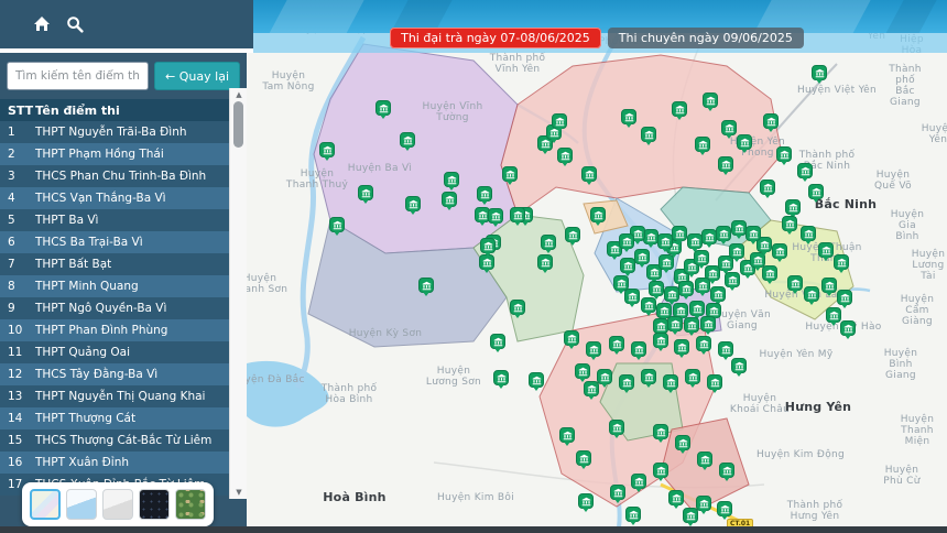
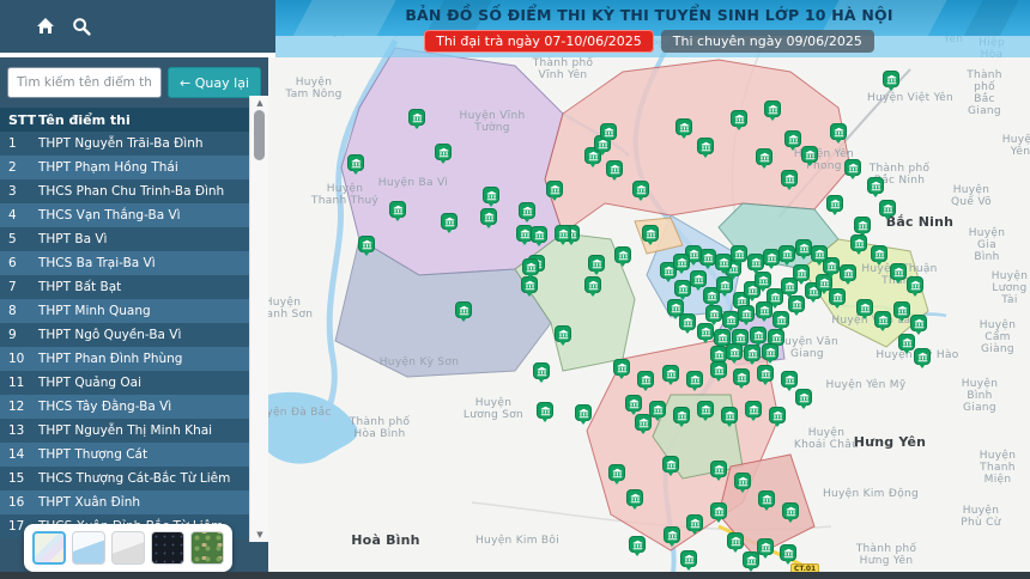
  Huyện
  Tam Nông
  Thành phố
  Vĩnh Yên
  Huyện Vĩnh
  Tường
  Huyện Ba Vì
  Huyện
  Thanh Thuỷ
  Huyện
  anh Sơn
  Huyện Việt Yên
  Thành phố
  Bắc Giang
  Huyệ Yên
  Hện Yên
  hong
  Thành phố
  ắc Ninh
  Huyện Quế Võ
  Bắc Ninh
  Huyện Gia Bình
  Huyệhuận
  Huyện
  Lương Tài
  Huyện Cẩm
  Giàng
  uyện Văn
  Giang
  Huyệ Hào
  Huyện Yên Mỹ
  Huyện Bình
  Giang
  Huyện Kỳ Sơn
  Huyện
  Lương Sơn
  Thành phố
  Hòa Bình
  yện Đà Bắc
  Huyện
  Khoái Châu
  Hưng Yên
  Huyện
  Thanh Miện
  Huyện Kim Động
  Huyện Phù Cừ
  Hoà Bình
  Huyện Kim Bôi
  Thành phố
  Hưng Yên
+ BẢN ĐỒ SỐ ĐIỂM THI KỲ THI TUYỂN SINH LỚP 10 HÀ NỘI
- Thi đại trà ngày 07-08/06/2025
+ Thi đại trà ngày 07-10/06/2025
  Thi chuyên ngày 09/06/2025
  Tìm kiếm tên điểm th
  ← Quay lại
  STT
  Tên điểm thi
  1
  THPT Nguyễn Trãi-Ba Đình
  2
  THPT Phạm Hồng Thái
  3
  THCS Phan Chu Trinh-Ba Đình
  4
  THCS Vạn Thắng-Ba Vì
  5
  THPT Ba Vì
  6
  THCS Ba Trại-Ba Vì
  7
  THPT Bất Bạt
  8
  THPT Minh Quang
  9
  THPT Ngô Quyền-Ba Vì
  10
  THPT Phan Đình Phùng
  11
  THPT Quảng Oai
  12
  THCS Tây Đằng-Ba Vì
  13
- THPT Nguyễn Thị Quang Khai
+ THPT Nguyễn Thị Minh Khai
  14
  THPT Thượng Cát
  15
  THCS Thượng Cát-Bắc Từ Liêm
  16
  THPT Xuân Đỉnh
  17
  ▲
  ▼
